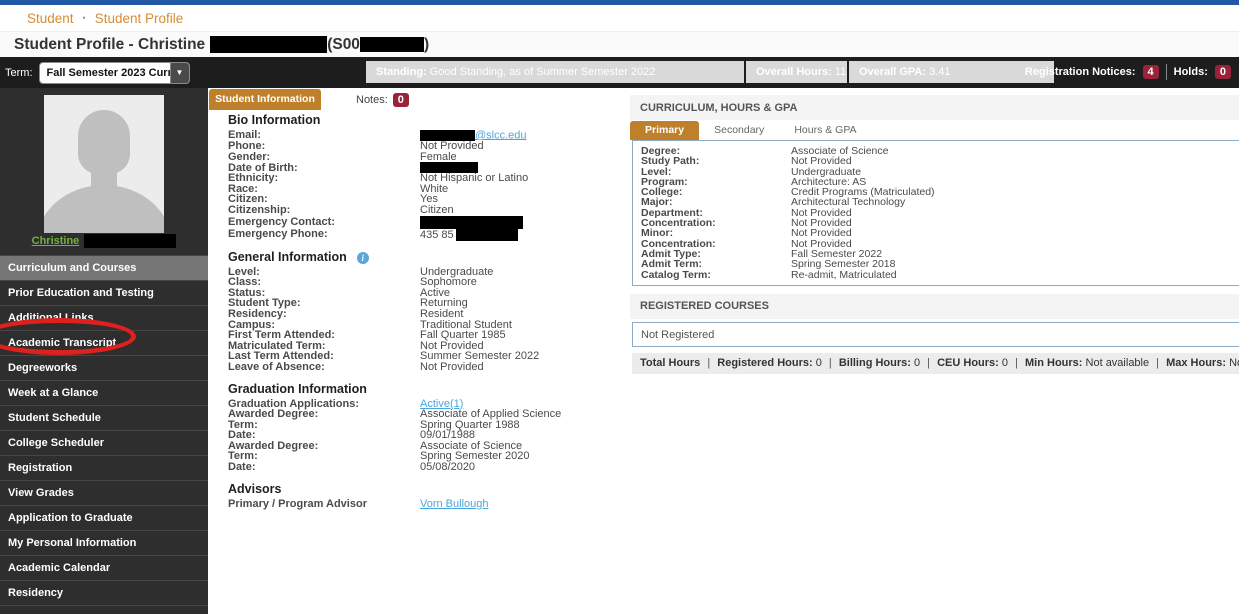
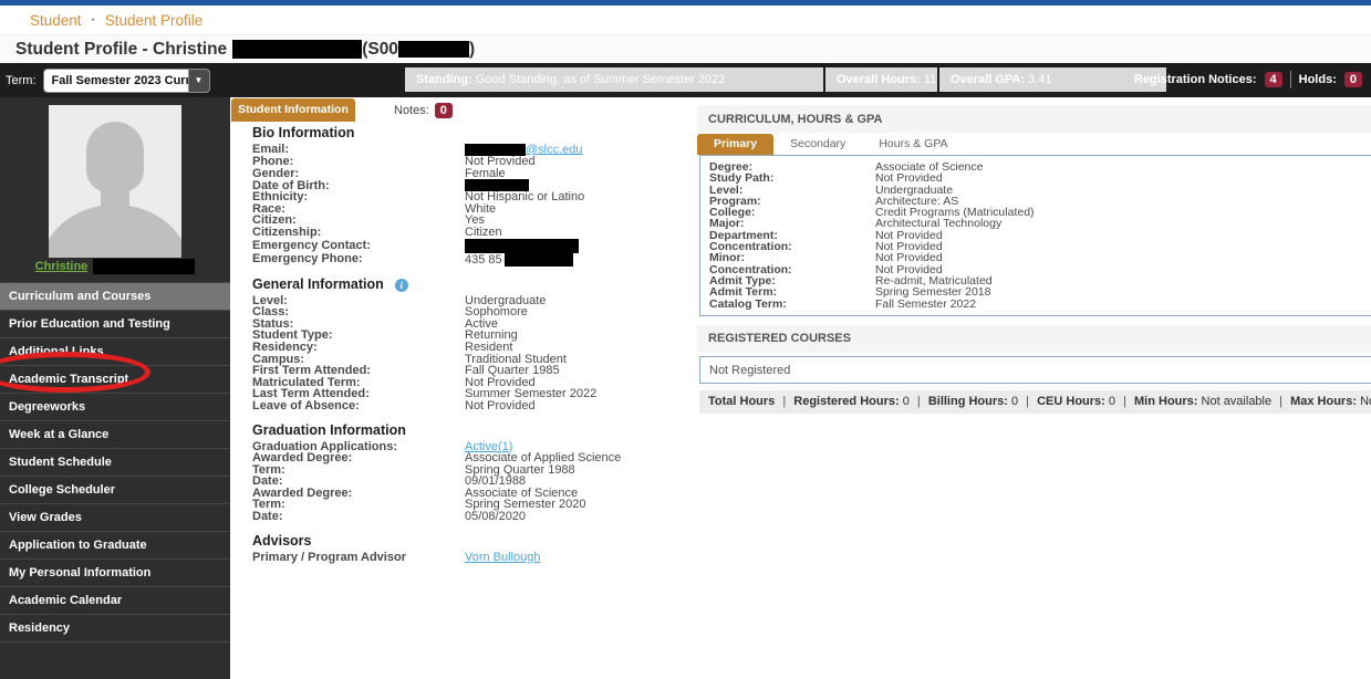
  Student
  •
  Student Profile
  Student Profile - Christine
  (S00
  )
  Term:
  Fall Semester 2023 Cur
  ▼
  Standing: Good Standing, as of Summer Semester 2022
  Overall Hours: 11
  Overall GPA: 3.41
  Registration Notices:
  4
  Holds:
  0
  Christine
  Curriculum and Courses
  Prior Education and Testing
  Additional Links
  Academic Transcript
  Degreeworks
  Week at a Glance
  Student Schedule
  College Scheduler
- Registration
  View Grades
  Application to Graduate
  My Personal Information
  Academic Calendar
  Residency
  Student Information
  Notes:
  0
  Bio Information
  Email:
  @slcc.edu
  Phone:
  Not Provided
  Gender:
  Female
  Date of Birth:
  Ethnicity:
  Not Hispanic or Latino
  Race:
  White
  Citizen:
  Yes
  Citizenship:
  Citizen
  Emergency Contact:
  Emergency Phone:
  435 85
  General Information i
  Level:
  Undergraduate
  Class:
  Sophomore
  Status:
  Active
  Student Type:
  Returning
  Residency:
  Resident
  Campus:
  Traditional Student
  First Term Attended:
  Fall Quarter 1985
  Matriculated Term:
  Not Provided
  Last Term Attended:
  Summer Semester 2022
  Leave of Absence:
  Not Provided
  Graduation Information
  Graduation Applications:
  Active(1)
  Awarded Degree:
  Associate of Applied Science
  Term:
  Spring Quarter 1988
  Date:
  09/01/1988
  Awarded Degree:
  Associate of Science
  Term:
  Spring Semester 2020
  Date:
  05/08/2020
  Advisors
  Primary / Program Advisor
  Vorn Bullough
  CURRICULUM, HOURS & GPA
  Primary
  Secondary
  Hours & GPA
  Degree:
  Associate of Science
  Study Path:
  Not Provided
  Level:
  Undergraduate
  Program:
  Architecture: AS
  College:
  Credit Programs (Matriculated)
  Major:
  Architectural Technology
  Department:
  Not Provided
  Concentration:
  Not Provided
  Minor:
  Not Provided
  Concentration:
  Not Provided
  Admit Type:
- Fall Semester 2022
+ Re-admit, Matriculated
  Admit Term:
  Spring Semester 2018
  Catalog Term:
- Re-admit, Matriculated
+ Fall Semester 2022
  REGISTERED COURSES
  Not Registered
  Total Hours | Registered Hours: 0 | Billing Hours: 0 | CEU Hours: 0 | Min Hours: Not available | Max Hours: N
